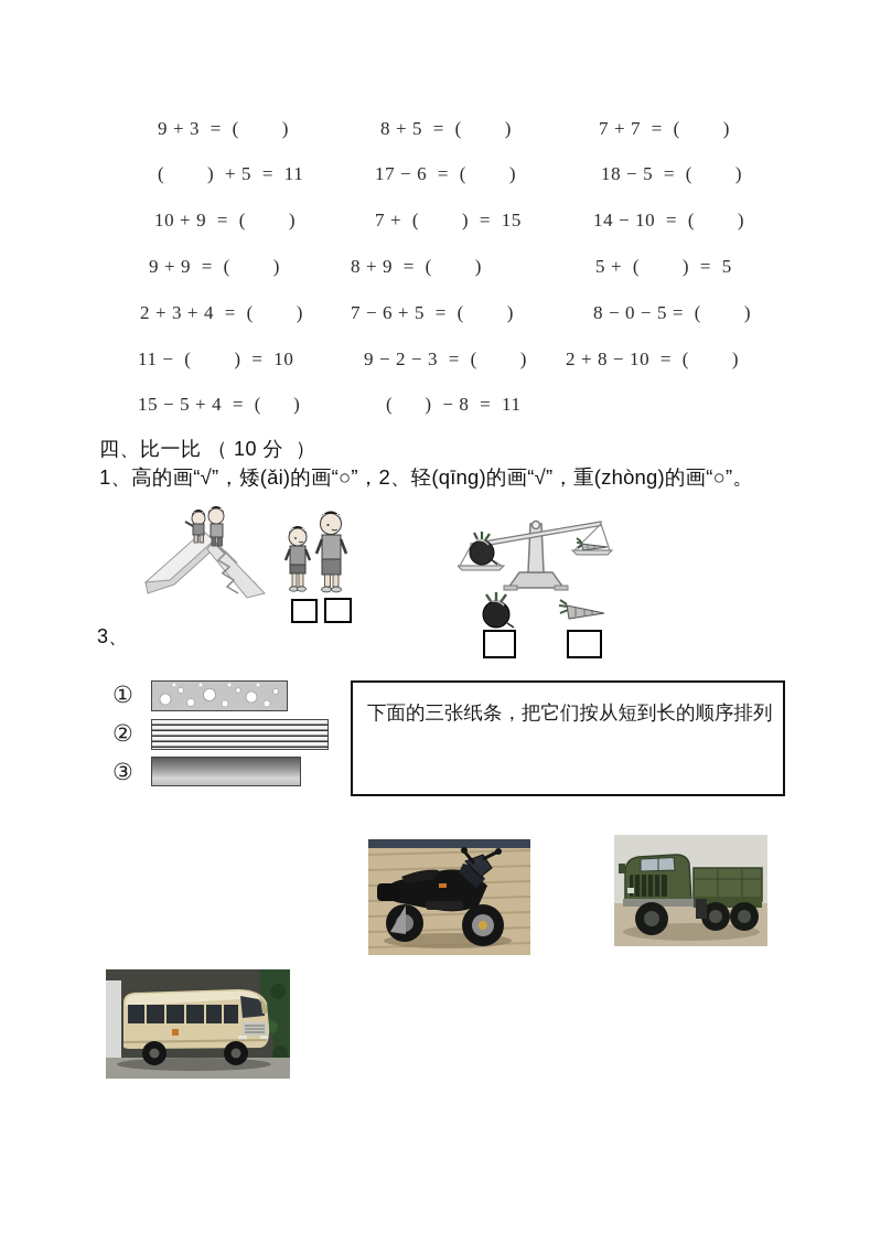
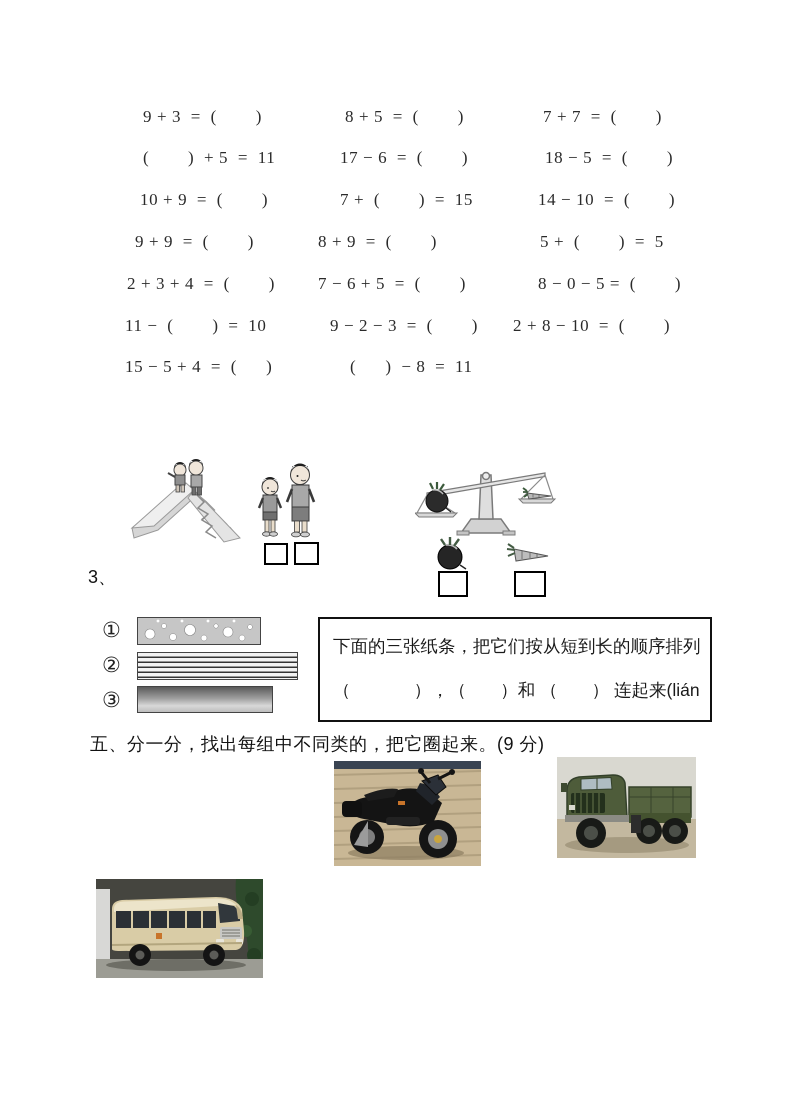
  9 + 3 = ( )
  8 + 5 = ( )
  7 + 7 = ( )
  ( ) + 5 = 11
  17 − 6 = ( )
  18 − 5 = ( )
  10 + 9 = ( )
  7 + ( ) = 15
  14 − 10 = ( )
  9 + 9 = ( )
  8 + 9 = ( )
  5 + ( ) = 5
  2 + 3 + 4 = ( )
  7 − 6 + 5 = ( )
  8 − 0 − 5 = ( )
  11 − ( ) = 10
  9 − 2 − 3 = ( )
  2 + 8 − 10 = ( )
  15 − 5 + 4 = ( )
  ( ) − 8 = 11
- 四、比一比 （ 10 分 ）
- 1、高的画“√”，矮(ǎi)的画“○”，2、轻(qīng)的画“√”，重(zhòng)的画“○”。
  3、
  ①
  ②
  ③
  下面的三张纸条，把它们按从短到长的顺序排列
+ （ ），（ ）和 （ ） 连起来(lián
+ 五、分一分，找出每组中不同类的，把它圈起来。(9 分)
